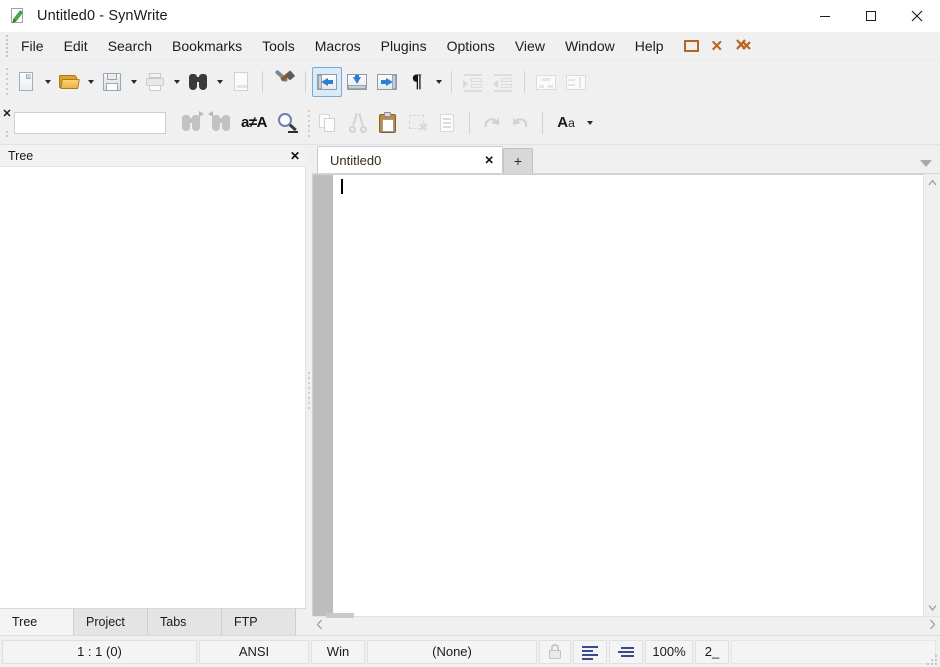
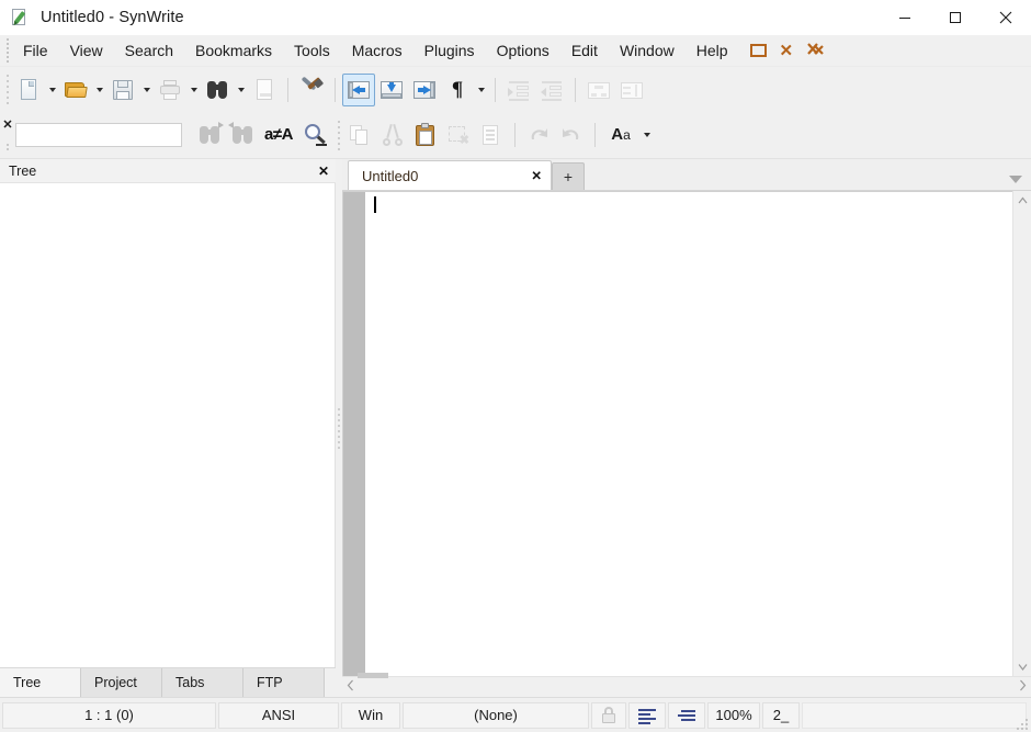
  Untitled0 - SynWrite
  File
- Edit
+ View
  Search
  Bookmarks
  Tools
  Macros
  Plugins
  Options
- View
+ Edit
  Window
  Help
  ✕
  ¶
  ✕
  a≠A
  ✖
  Aa
  Tree
  ✕
  Tree
  Project
  Tabs
  FTP
  Untitled0
  ✕
  +
  1 : 1 (0)
  ANSI
  Win
  (None)
  100%
  2_
